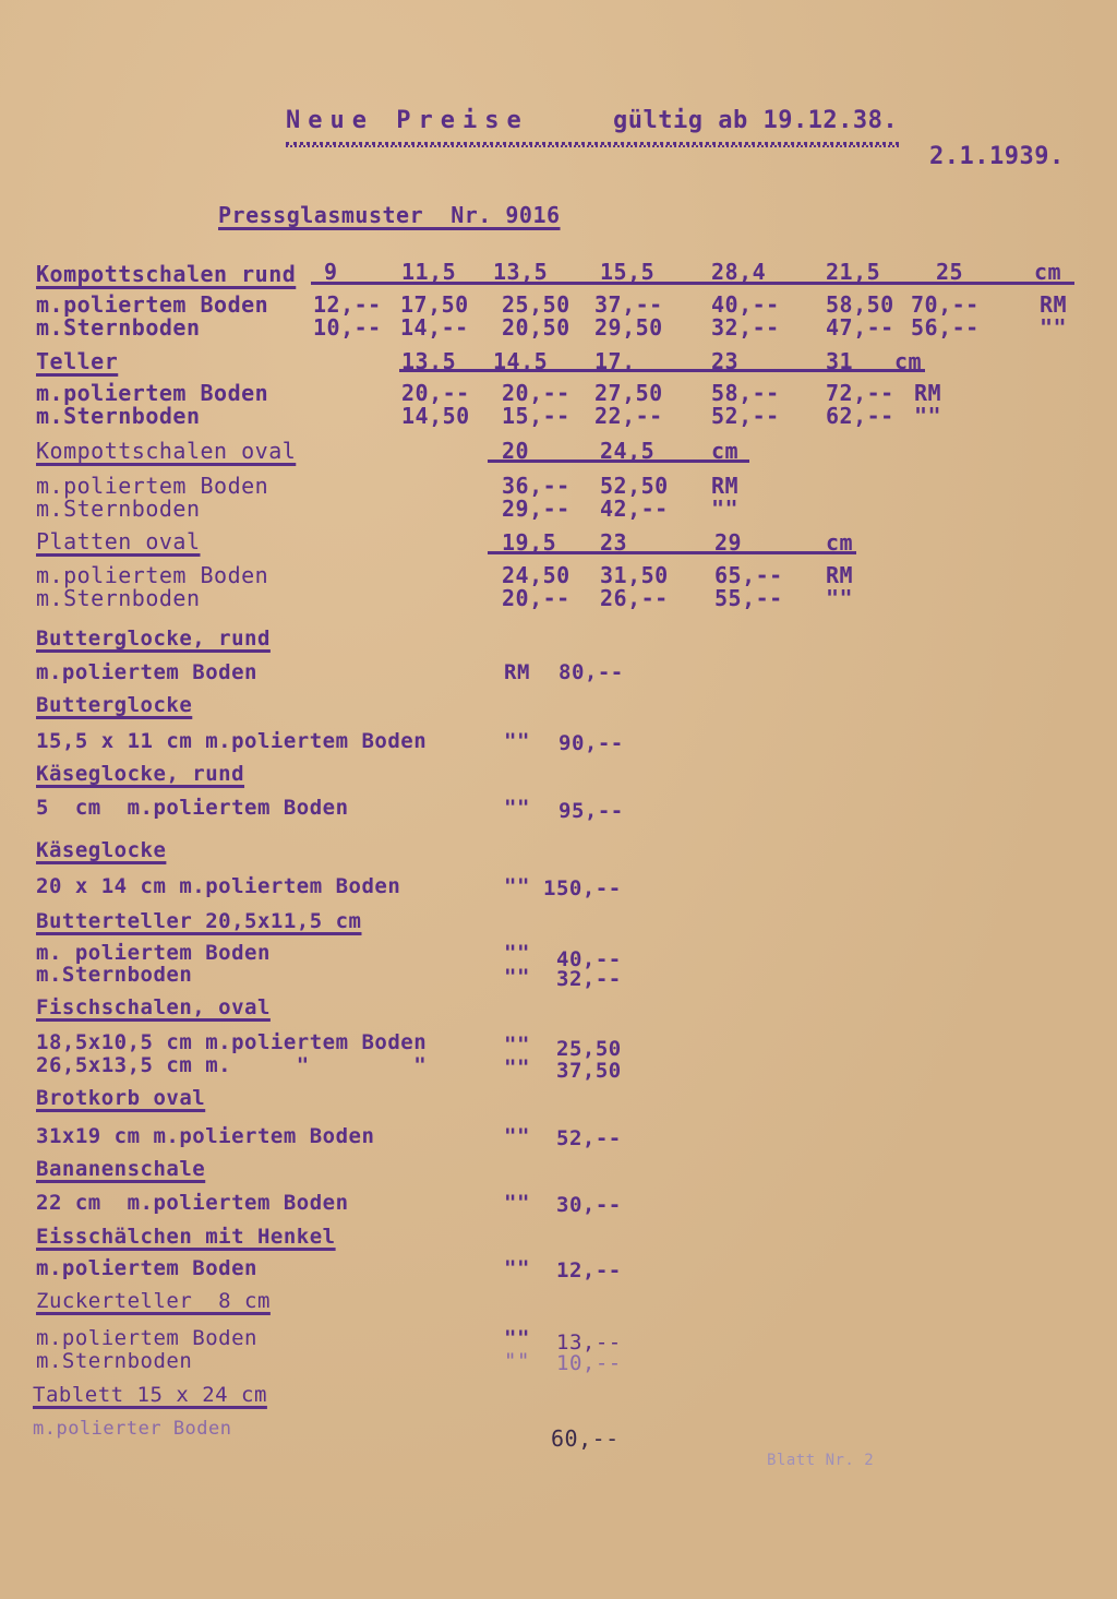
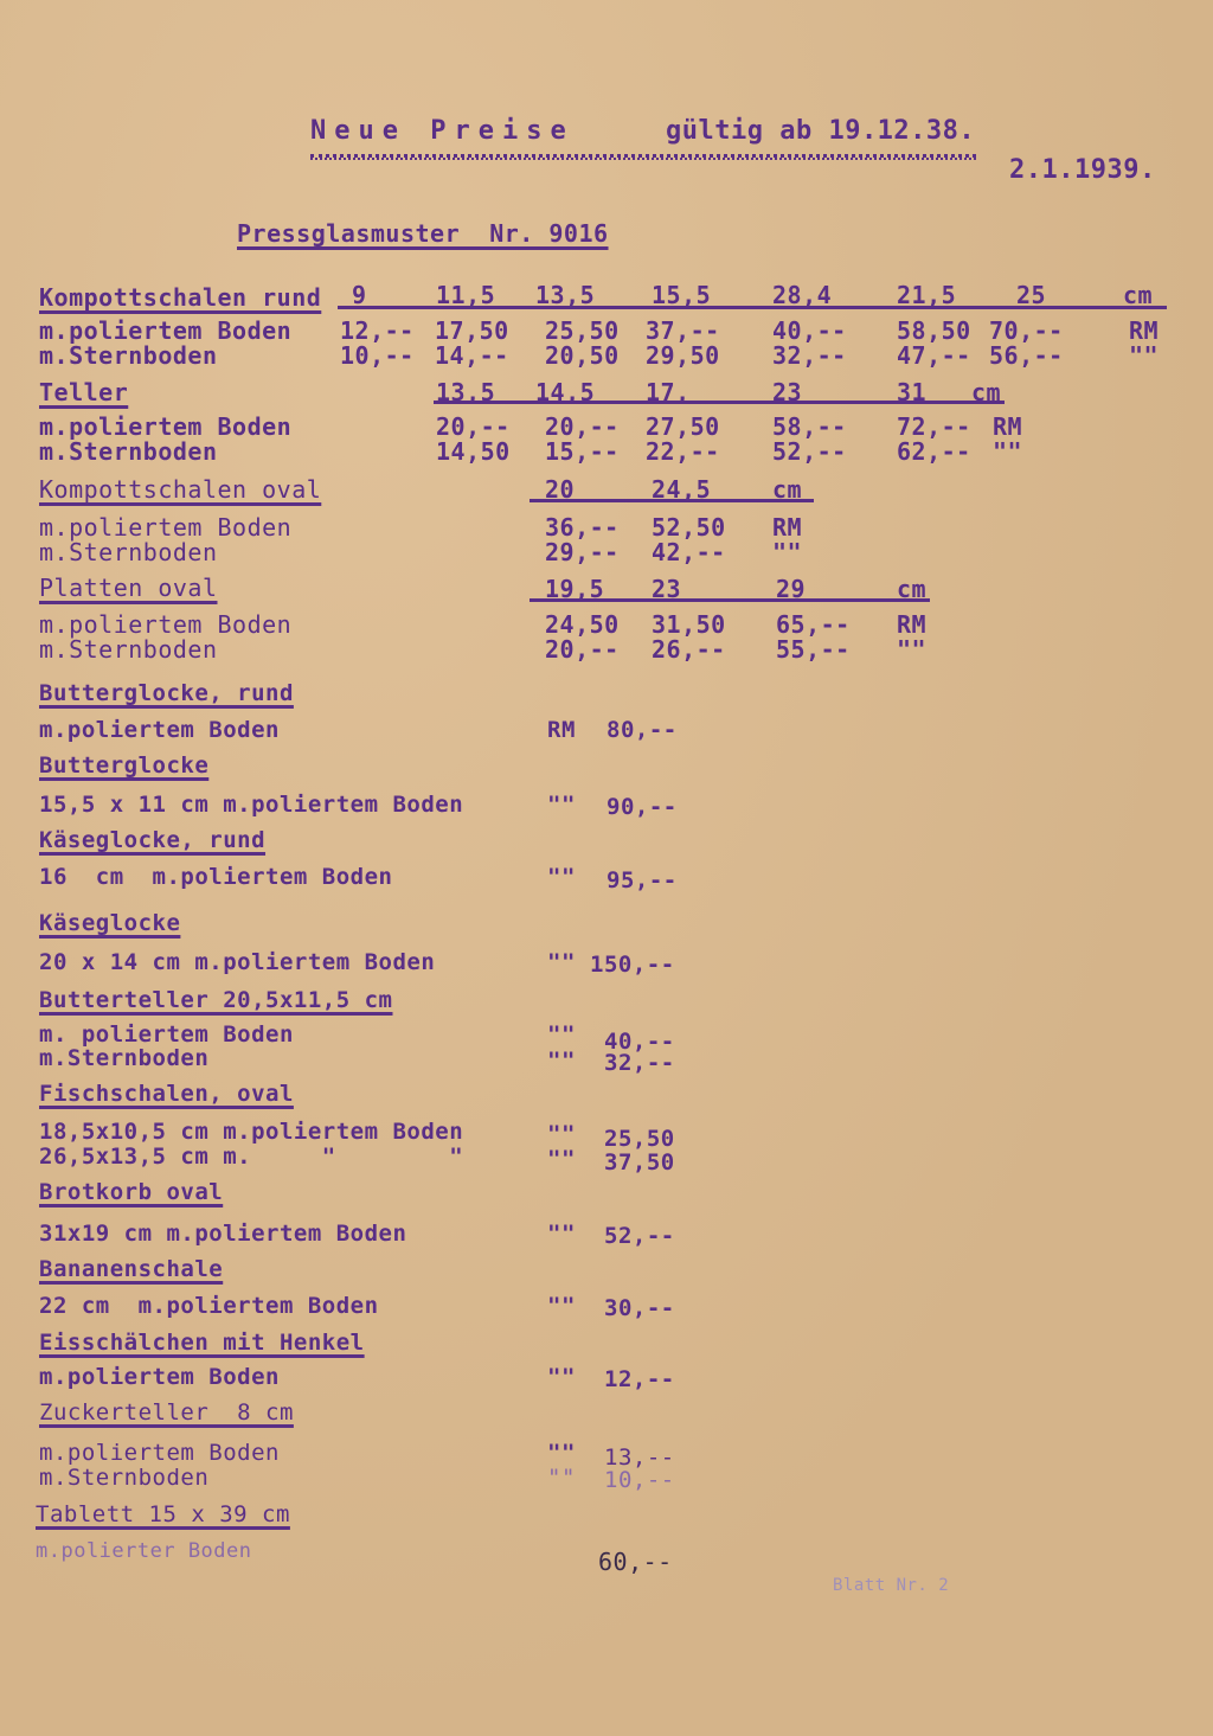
  Neue Preise
  gültig ab 19.12.38.
  2.1.1939.
  Pressglasmuster Nr. 9016
  Kompottschalen rund
  9
  11,5
  13,5
  15,5
  28,4
  21,5
  25
  cm
  m.poliertem Boden
  12,--
  17,50
  25,50
  37,--
  40,--
  58,50
  70,--
  RM
  m.Sternboden
  10,--
  14,--
  20,50
  29,50
  32,--
  47,--
  56,--
  ""
  Teller
  13,5
  14,5
  17,
  23
  31
  cm
  m.poliertem Boden
  20,--
  20,--
  27,50
  58,--
  72,--
  RM
  m.Sternboden
  14,50
  15,--
  22,--
  52,--
  62,--
  ""
  Kompottschalen oval
  20
  24,5
  cm
  m.poliertem Boden
  36,--
  52,50
  RM
  m.Sternboden
  29,--
  42,--
  ""
  Platten oval
  19,5
  23
  29
  cm
  m.poliertem Boden
  24,50
  31,50
  65,--
  RM
  m.Sternboden
  20,--
  26,--
  55,--
  ""
  Butterglocke, rund
  m.poliertem Boden
  RM
  80,--
  Butterglocke
  15,5 x 11 cm m.poliertem Boden
  ""
  90,--
  Käseglocke, rund
- 5 cm m.poliertem Boden
+ 16 cm m.poliertem Boden
  ""
  95,--
  Käseglocke
  20 x 14 cm m.poliertem Boden
  ""
  150,--
  Butterteller 20,5x11,5 cm
  m. poliertem Boden
  ""
  40,--
  m.Sternboden
  ""
  32,--
  Fischschalen, oval
  18,5x10,5 cm m.poliertem Boden
  ""
  25,50
  26,5x13,5 cm m. " "
  ""
  37,50
  Brotkorb oval
  31x19 cm m.poliertem Boden
  ""
  52,--
  Bananenschale
  22 cm m.poliertem Boden
  ""
  30,--
  Eisschälchen mit Henkel
  m.poliertem Boden
  ""
  12,--
  Zuckerteller 8 cm
  m.poliertem Boden
  ""
  13,--
  m.Sternboden
  ""
  10,--
- Tablett 15 x 24 cm
+ Tablett 15 x 39 cm
  m.polierter Boden
  60,--
  Blatt Nr. 2
